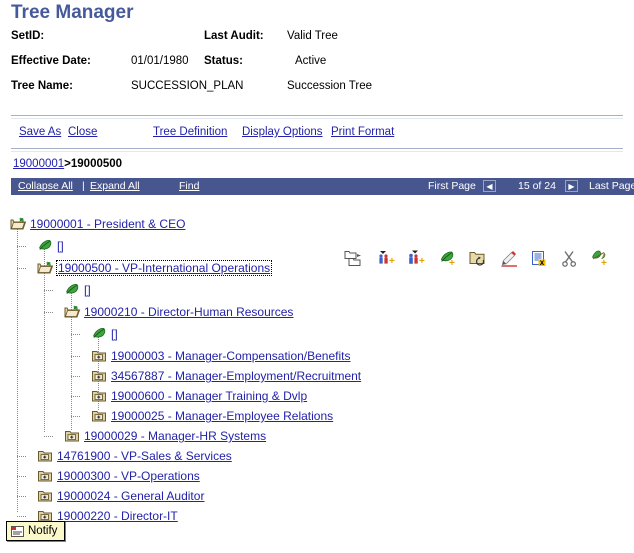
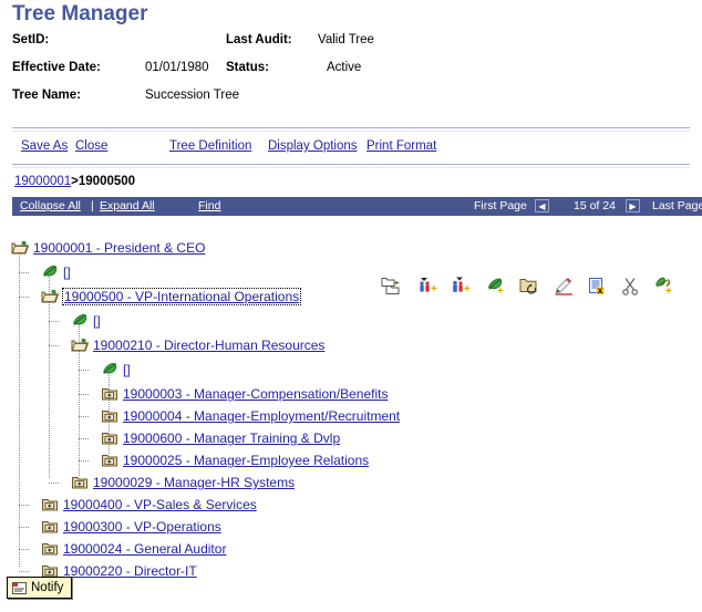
  Tree Manager
  SetID:
  Last Audit:
  Valid Tree
  Effective Date:
  01/01/1980
  Status:
  Active
  Tree Name:
- SUCCESSION_PLAN
  Succession Tree
  Save As
  Close
  Tree Definition
  Display Options
  Print Format
  19000001>19000500
  Collapse All
  |
  Expand All
  Find
  First Page
  ◀
  15 of 24
  ▶
  Last Page
  19000001 - President & CEO
  []
  19000500 - VP-International Operations
  []
  19000210 - Director-Human Resources
  []
  19000003 - Manager-Compensation/Benefits
- 34567887 - Manager-Employment/Recruitment
+ 19000004 - Manager-Employment/Recruitment
  19000600 - Manager Training & Dvlp
  19000025 - Manager-Employee Relations
  19000029 - Manager-HR Systems
- 14761900 - VP-Sales & Services
+ 19000400 - VP-Sales & Services
  19000300 - VP-Operations
  19000024 - General Auditor
  19000220 - Director-IT
  +
  +
  +
  x
  +
  Notify
